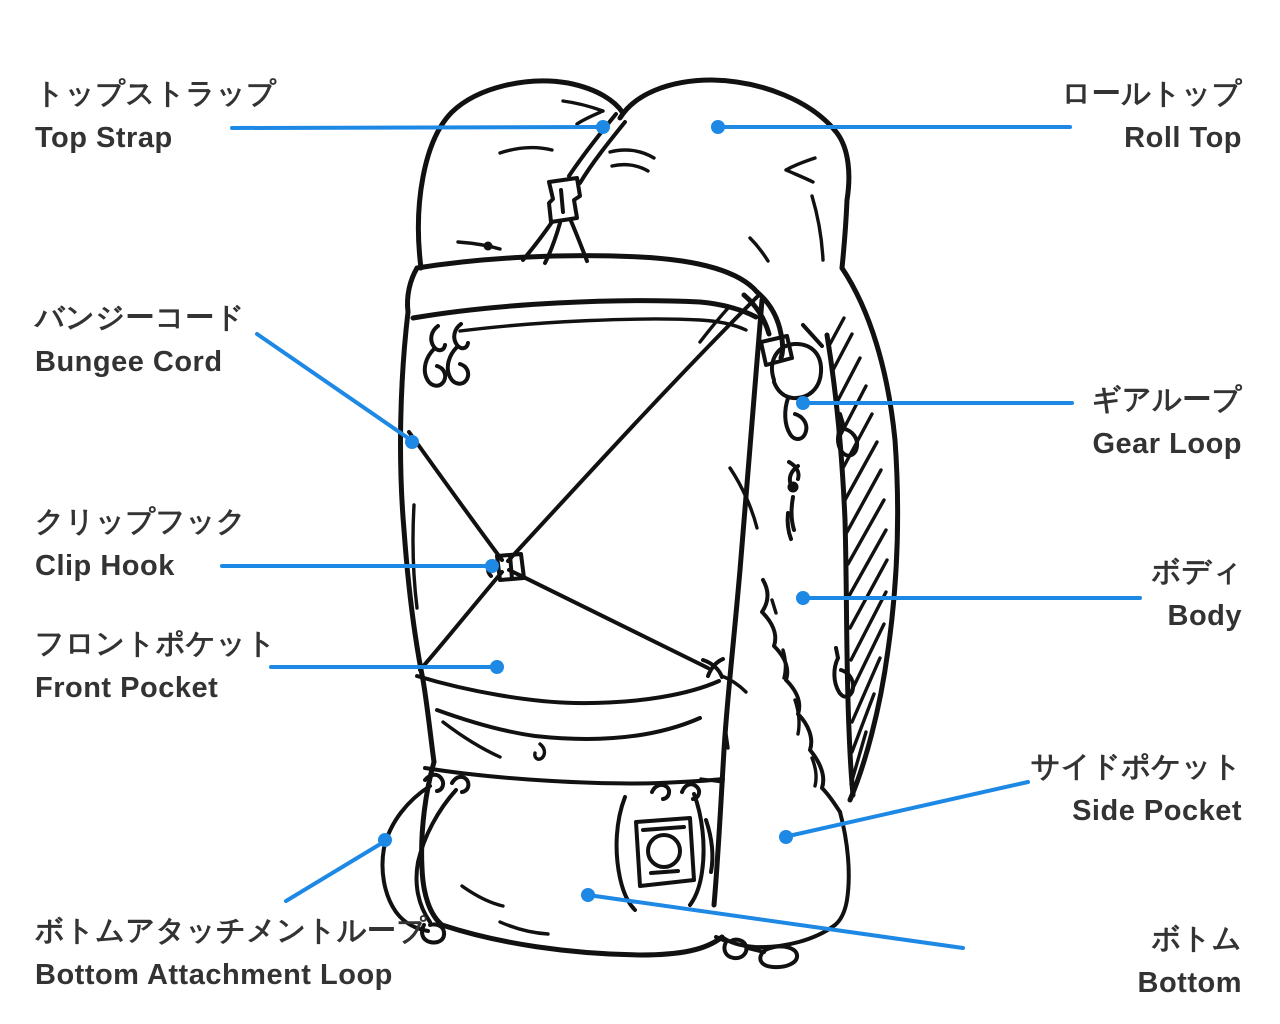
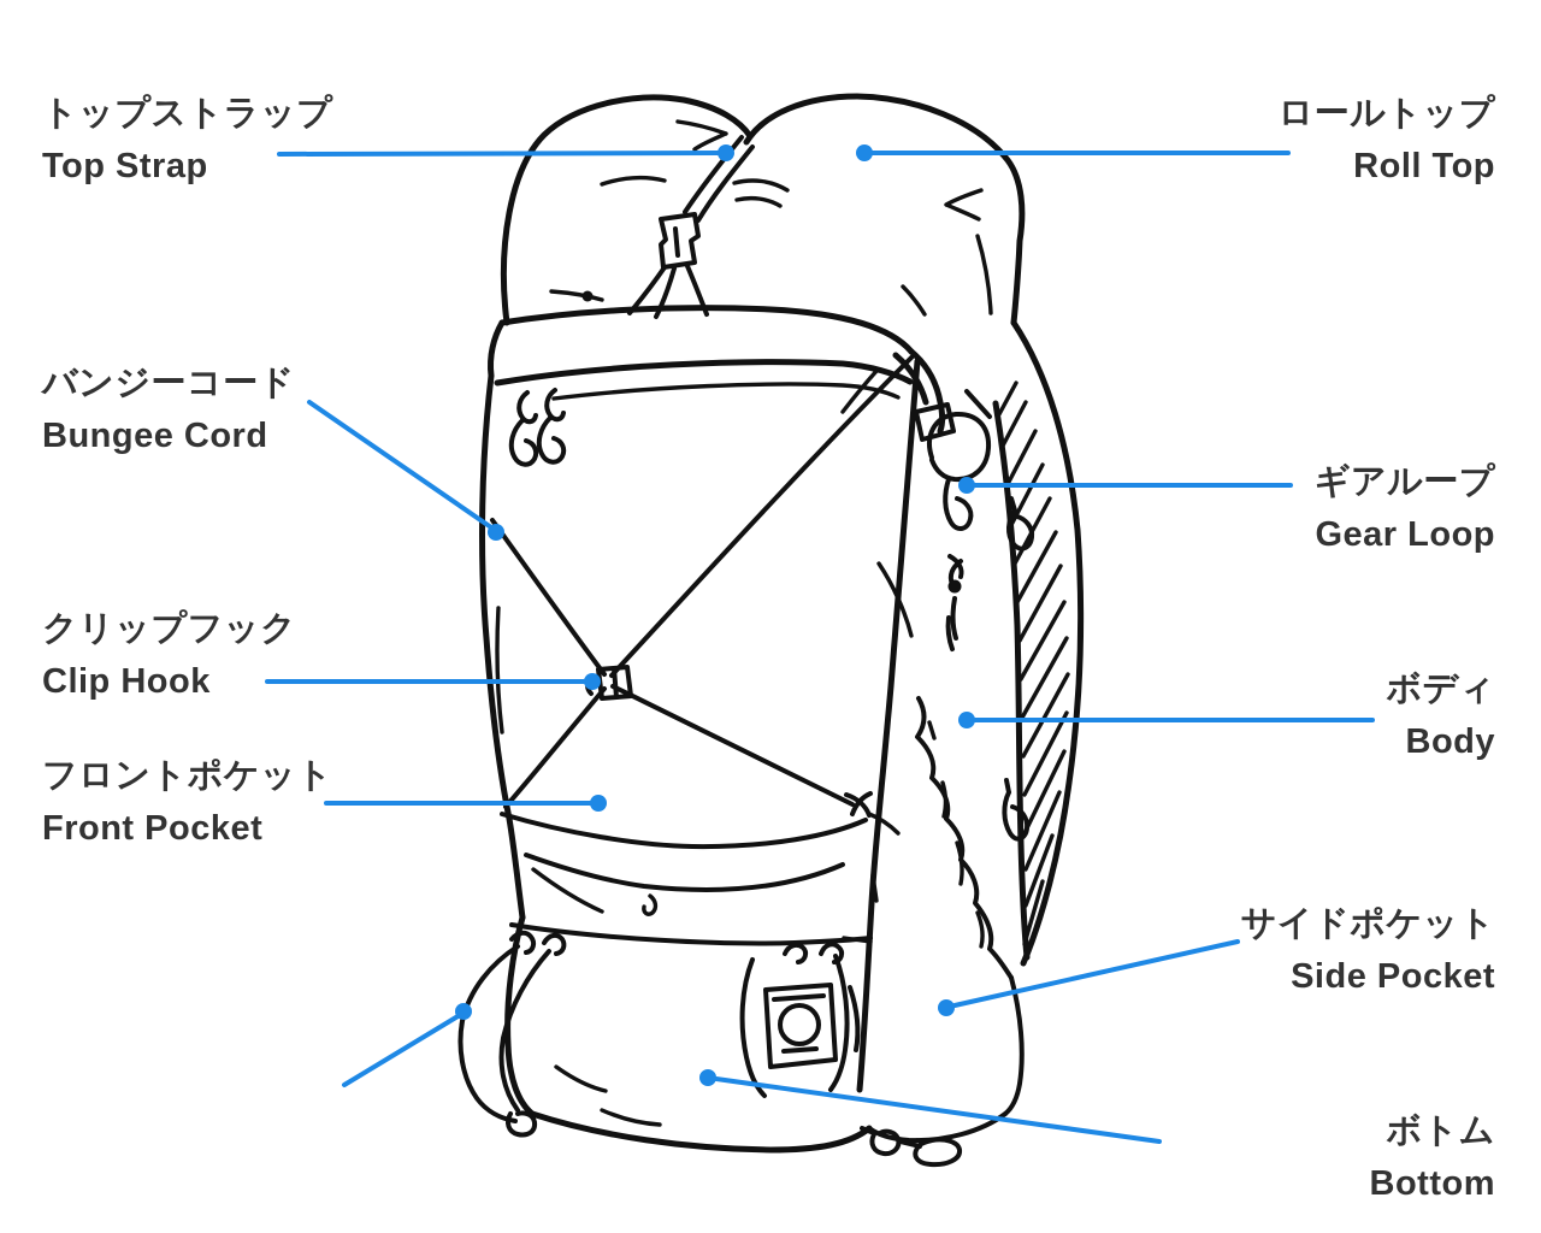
  トップストラップ
  Top Strap
  ロールトップ
  Roll Top
  バンジーコード
  Bungee Cord
  ギアループ
  Gear Loop
  クリップフック
  Clip Hook
  ボディ
  Body
  フロントポケット
  Front Pocket
  サイドポケット
  Side Pocket
- ボトムアタッチメントループ
- Bottom Attachment Loop
  ボトム
  Bottom
